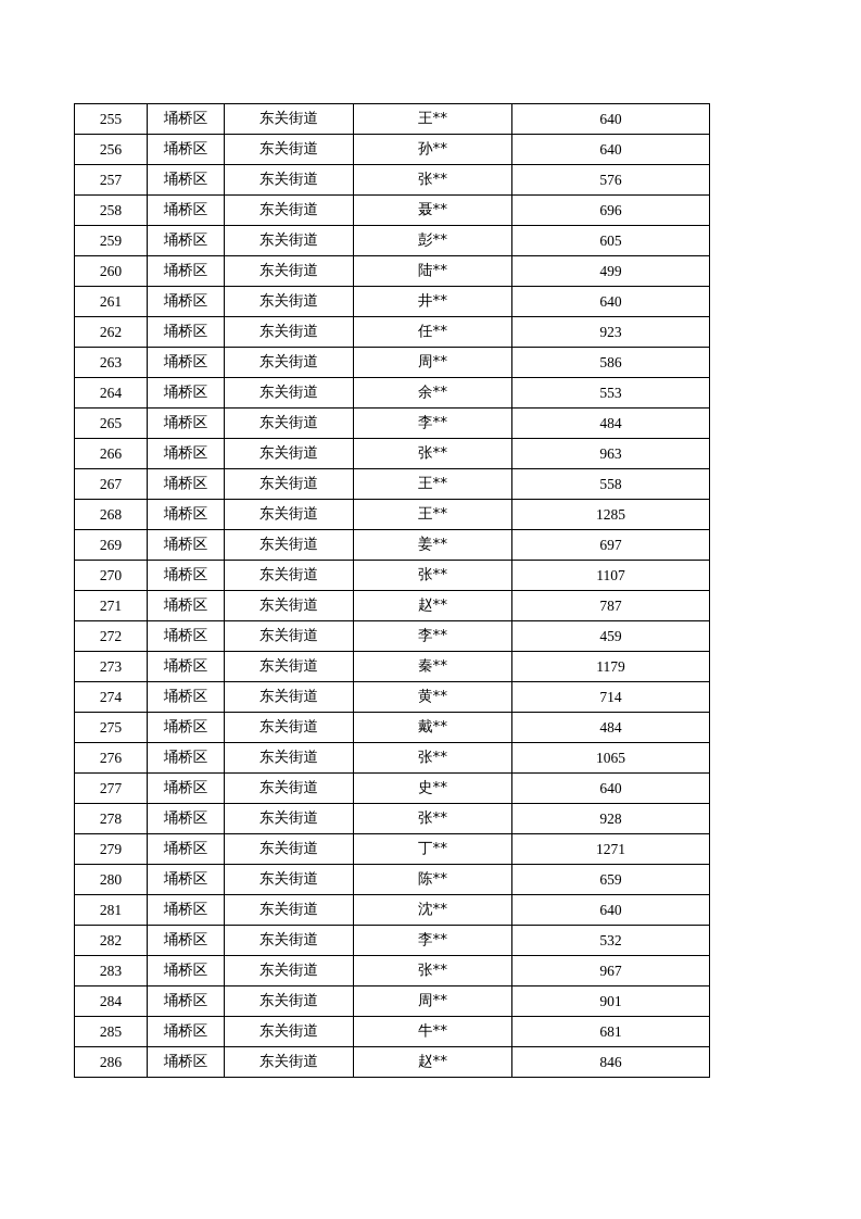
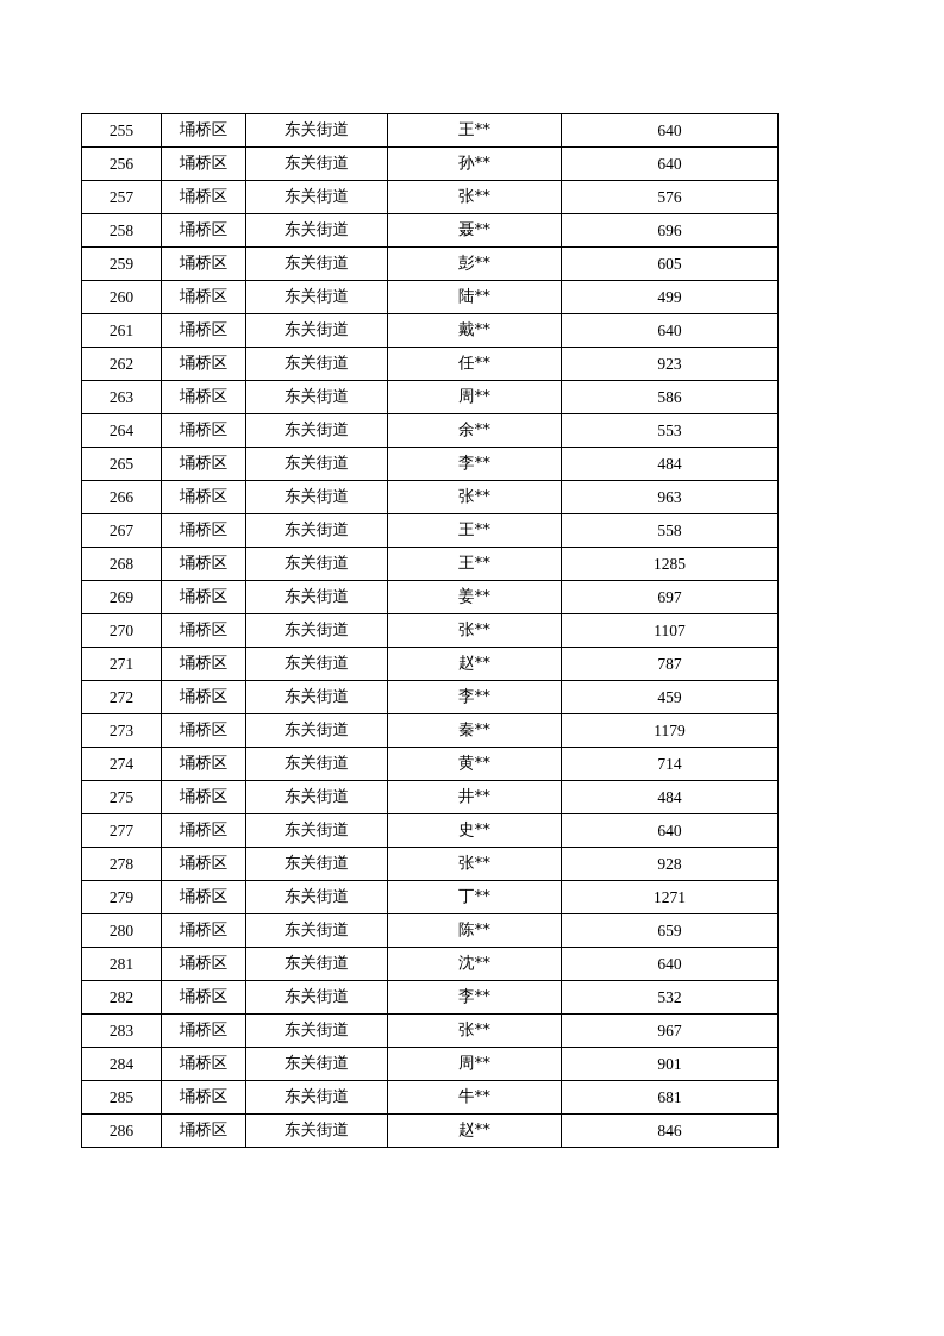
  255	埇桥区	东关街道	王**	640
  256	埇桥区	东关街道	孙**	640
  257	埇桥区	东关街道	张**	576
  258	埇桥区	东关街道	聂**	696
  259	埇桥区	东关街道	彭**	605
  260	埇桥区	东关街道	陆**	499
- 261	埇桥区	东关街道	井**	640
+ 261	埇桥区	东关街道	戴**	640
  262	埇桥区	东关街道	任**	923
  263	埇桥区	东关街道	周**	586
  264	埇桥区	东关街道	余**	553
  265	埇桥区	东关街道	李**	484
  266	埇桥区	东关街道	张**	963
  267	埇桥区	东关街道	王**	558
  268	埇桥区	东关街道	王**	1285
  269	埇桥区	东关街道	姜**	697
  270	埇桥区	东关街道	张**	1107
  271	埇桥区	东关街道	赵**	787
  272	埇桥区	东关街道	李**	459
  273	埇桥区	东关街道	秦**	1179
  274	埇桥区	东关街道	黄**	714
- 275	埇桥区	东关街道	戴**	484
+ 275	埇桥区	东关街道	井**	484
- 276	埇桥区	东关街道	张**	1065
  277	埇桥区	东关街道	史**	640
  278	埇桥区	东关街道	张**	928
  279	埇桥区	东关街道	丁**	1271
  280	埇桥区	东关街道	陈**	659
  281	埇桥区	东关街道	沈**	640
  282	埇桥区	东关街道	李**	532
  283	埇桥区	东关街道	张**	967
  284	埇桥区	东关街道	周**	901
  285	埇桥区	东关街道	牛**	681
  286	埇桥区	东关街道	赵**	846
